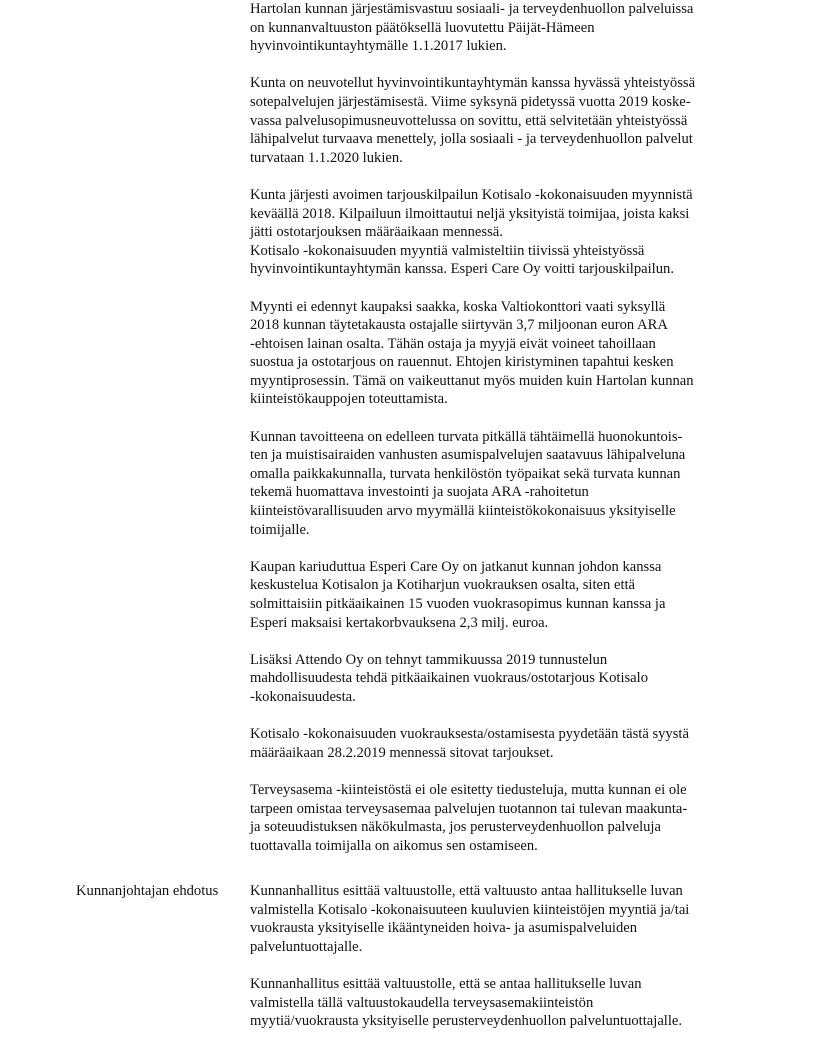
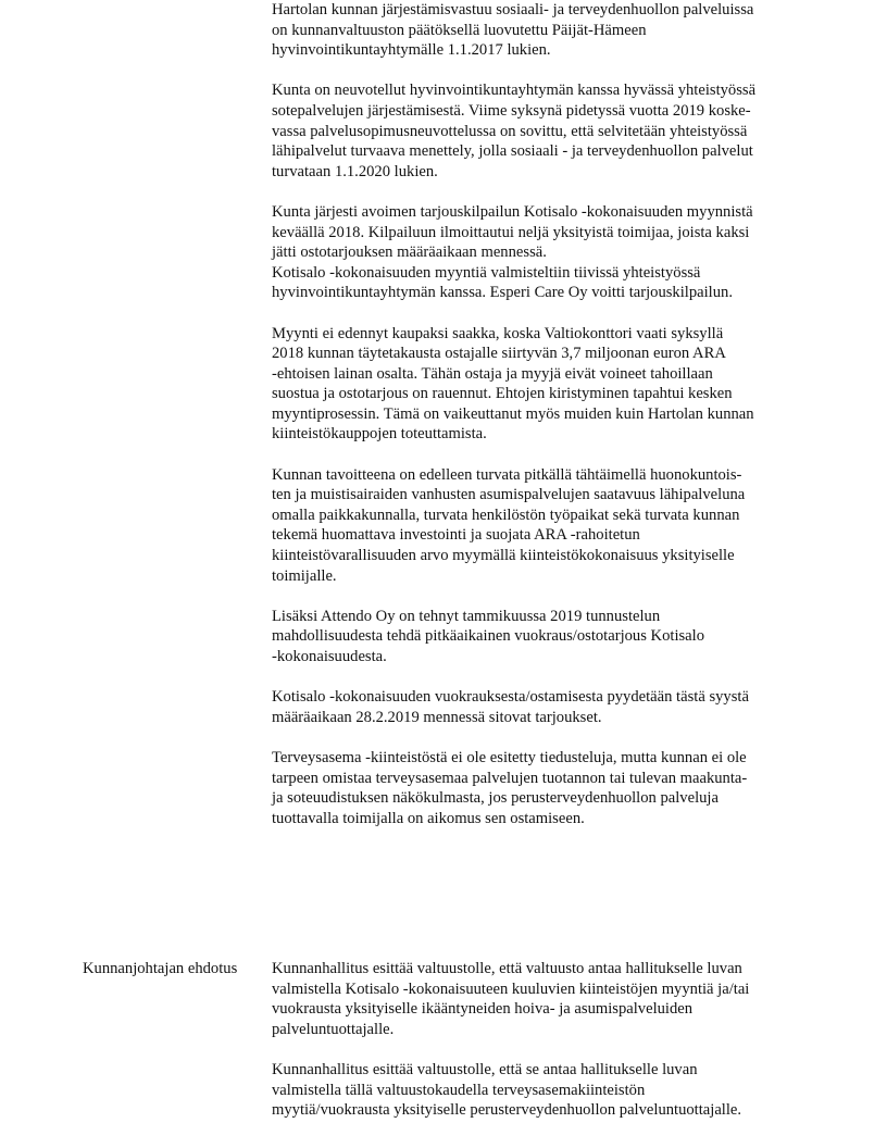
  Hartolan kunnan järjestämisvastuu sosiaali- ja terveydenhuollon palveluissa
  on kunnanvaltuuston päätöksellä luovutettu Päijät-Hämeen
  hyvinvointikuntayhtymälle 1.1.2017 lukien.
  Kunta on neuvotellut hyvinvointikuntayhtymän kanssa hyvässä yhteistyössä
  sotepalvelujen järjestämisestä. Viime syksynä pidetyssä vuotta 2019 koske-
  vassa palvelusopimusneuvottelussa on sovittu, että selvitetään yhteistyössä
  lähipalvelut turvaava menettely, jolla sosiaali - ja terveydenhuollon palvelut
  turvataan 1.1.2020 lukien.
  Kunta järjesti avoimen tarjouskilpailun Kotisalo -kokonaisuuden myynnistä
  keväällä 2018. Kilpailuun ilmoittautui neljä yksityistä toimijaa, joista kaksi
  jätti ostotarjouksen määräaikaan mennessä.
  Kotisalo -kokonaisuuden myyntiä valmisteltiin tiivissä yhteistyössä
  hyvinvointikuntayhtymän kanssa. Esperi Care Oy voitti tarjouskilpailun.
  Myynti ei edennyt kaupaksi saakka, koska Valtiokonttori vaati syksyllä
  2018 kunnan täytetakausta ostajalle siirtyvän 3,7 miljoonan euron ARA
  -ehtoisen lainan osalta. Tähän ostaja ja myyjä eivät voineet tahoillaan
  suostua ja ostotarjous on rauennut. Ehtojen kiristyminen tapahtui kesken
  myyntiprosessin. Tämä on vaikeuttanut myös muiden kuin Hartolan kunnan
  kiinteistökauppojen toteuttamista.
  Kunnan tavoitteena on edelleen turvata pitkällä tähtäimellä huonokuntois-
  ten ja muistisairaiden vanhusten asumispalvelujen saatavuus lähipalveluna
  omalla paikkakunnalla, turvata henkilöstön työpaikat sekä turvata kunnan
  tekemä huomattava investointi ja suojata ARA -rahoitetun
  kiinteistövarallisuuden arvo myymällä kiinteistökokonaisuus yksityiselle
  toimijalle.
- Kaupan kariuduttua Esperi Care Oy on jatkanut kunnan johdon kanssa
- keskustelua Kotisalon ja Kotiharjun vuokrauksen osalta, siten että
- solmittaisiin pitkäaikainen 15 vuoden vuokrasopimus kunnan kanssa ja
- Esperi maksaisi kertakorbvauksena 2,3 milj. euroa.
  Lisäksi Attendo Oy on tehnyt tammikuussa 2019 tunnustelun
  mahdollisuudesta tehdä pitkäaikainen vuokraus/ostotarjous Kotisalo
  -kokonaisuudesta.
  Kotisalo -kokonaisuuden vuokrauksesta/ostamisesta pyydetään tästä syystä
  määräaikaan 28.2.2019 mennessä sitovat tarjoukset.
  Terveysasema -kiinteistöstä ei ole esitetty tiedusteluja, mutta kunnan ei ole
  tarpeen omistaa terveysasemaa palvelujen tuotannon tai tulevan maakunta-
  ja soteuudistuksen näkökulmasta, jos perusterveydenhuollon palveluja
  tuottavalla toimijalla on aikomus sen ostamiseen.
  Kunnanjohtajan ehdotus
  Kunnanhallitus esittää valtuustolle, että valtuusto antaa hallitukselle luvan
  valmistella Kotisalo -kokonaisuuteen kuuluvien kiinteistöjen myyntiä ja/tai
  vuokrausta yksityiselle ikääntyneiden hoiva- ja asumispalveluiden
  palveluntuottajalle.
  Kunnanhallitus esittää valtuustolle, että se antaa hallitukselle luvan
  valmistella tällä valtuustokaudella terveysasemakiinteistön
  myytiä/vuokrausta yksityiselle perusterveydenhuollon palveluntuottajalle.
